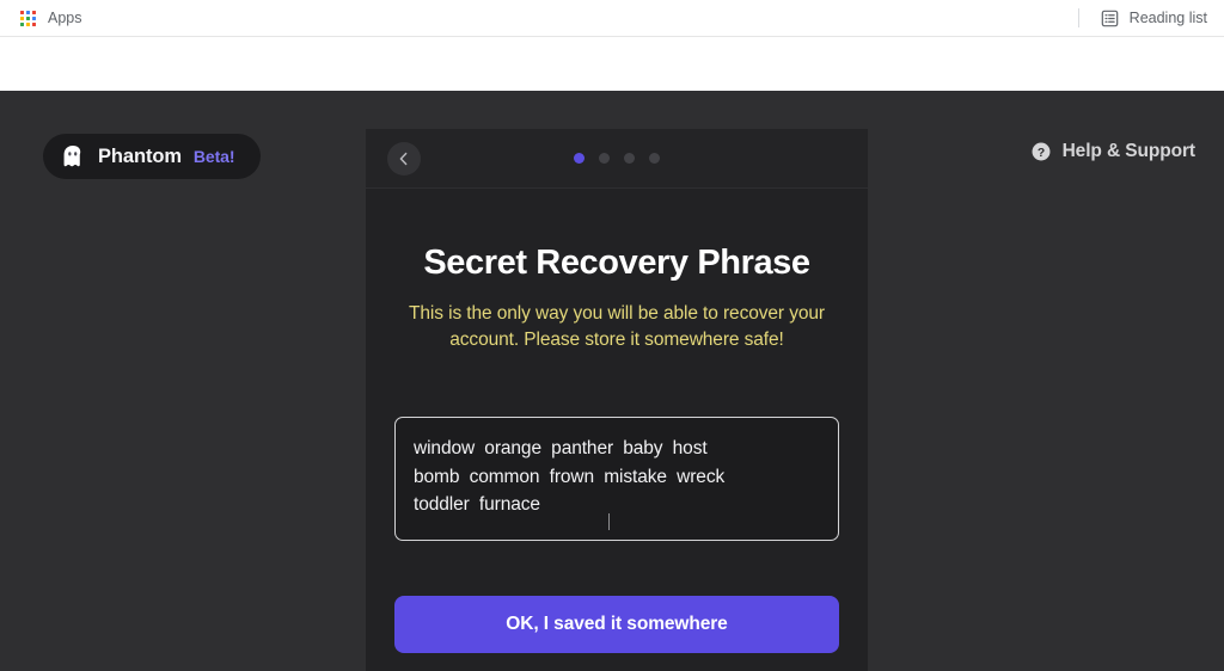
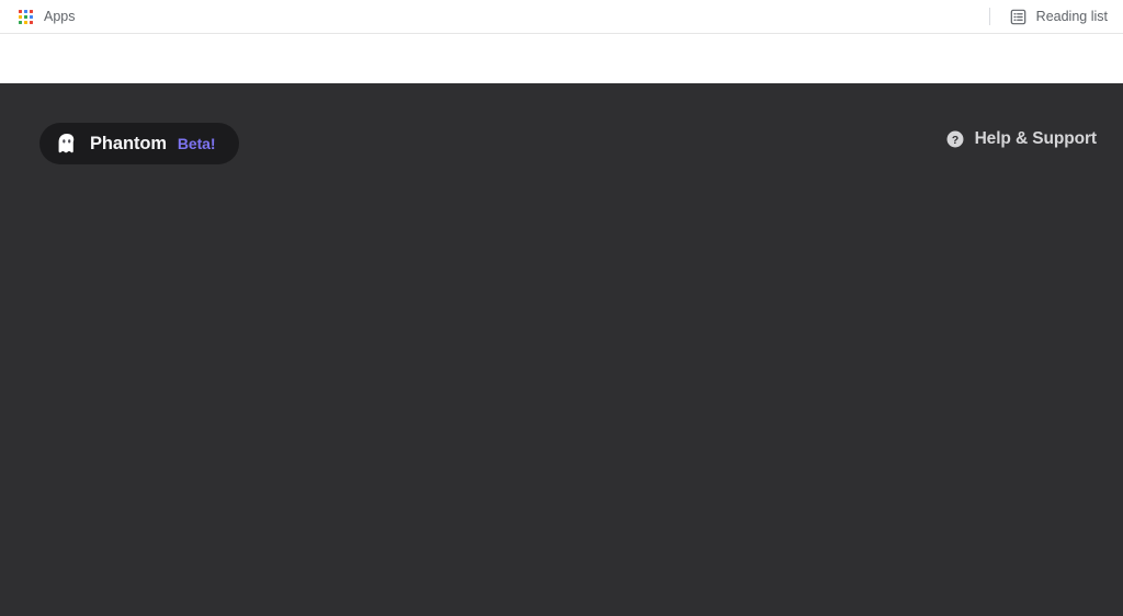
  Apps
  Reading list
  Phantom
  Beta!
  ?
  Help & Support
- Secret Recovery Phrase
- This is the only way you will be able to recover your account. Please store it somewhere safe!
- window orange panther baby host
- bomb common frown mistake wreck
- toddler furnace
- OK, I saved it somewhere
